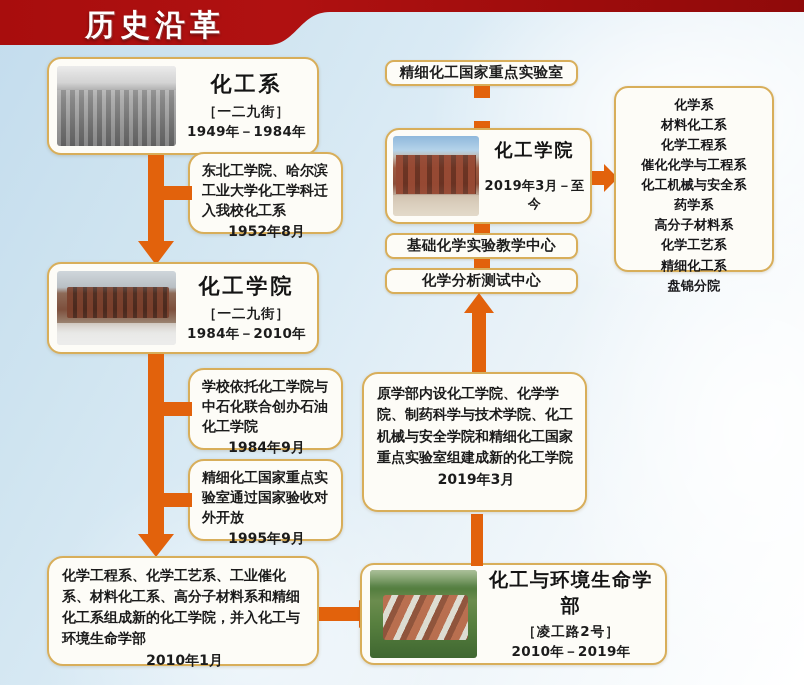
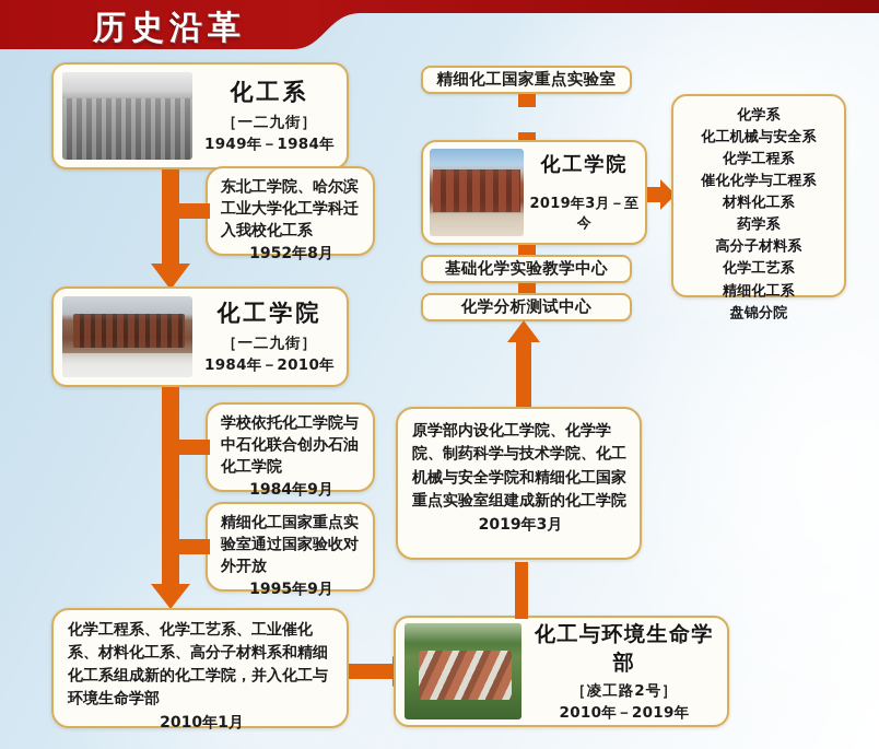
  历史沿革
  化工系
  ［一二九街］
  1949年－1984年
  东北工学院、哈尔滨工业大学化工学科迁入我校化工系
  1952年8月
  化工学院
  ［一二九街］
  1984年－2010年
  学校依托化工学院与中石化联合创办石油化工学院
  1984年9月
  精细化工国家重点实验室通过国家验收对外开放
  1995年9月
  化学工程系、化学工艺系、工业催化系、材料化工系、高分子材料系和精细化工系组成新的化工学院，并入化工与环境生命学部
  2010年1月
  化工与环境生命学部
  ［凌工路2号］
  2010年－2019年
  精细化工国家重点实验室
  化工学院
  2019年3月－至今
  基础化学实验教学中心
  化学分析测试中心
  原学部内设化工学院、化学学院、制药科学与技术学院、化工机械与安全学院和精细化工国家重点实验室组建成新的化工学院
  2019年3月
  化学系
- 材料化工系
+ 化工机械与安全系
  化学工程系
  催化化学与工程系
- 化工机械与安全系
+ 材料化工系
  药学系
  高分子材料系
  化学工艺系
  精细化工系
  盘锦分院
